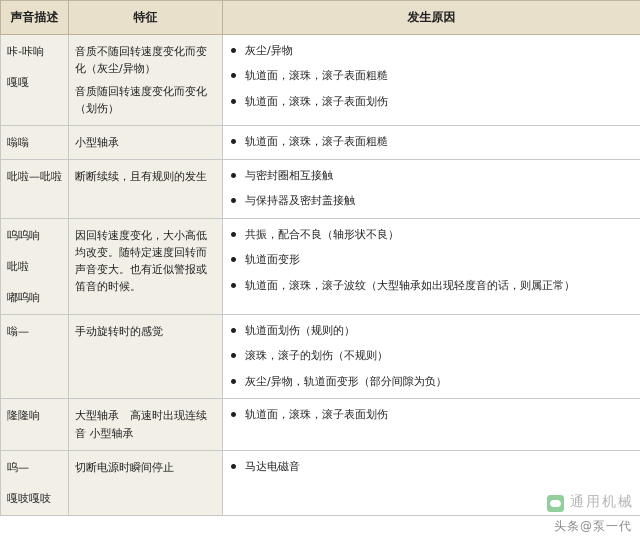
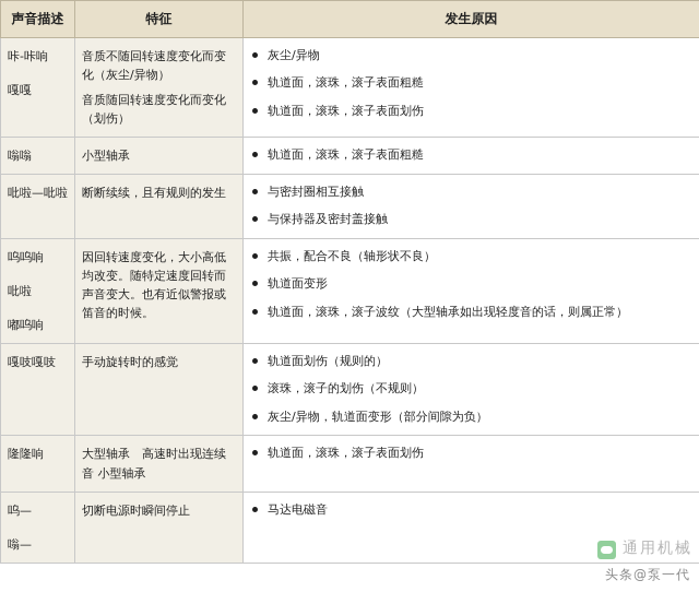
  声音描述	特征	发生原因
  咔-咔响 嘎嘎	音质不随回转速度变化而变化（灰尘/异物） 音质随回转速度变化而变化（划伤）	灰尘/异物 轨道面，滚珠，滚子表面粗糙 轨道面，滚珠，滚子表面划伤
  嗡嗡	小型轴承	轨道面，滚珠，滚子表面粗糙
  吡啦—吡啦	断断续续，且有规则的发生	与密封圈相互接触 与保持器及密封盖接触
  呜呜响 吡啦 嘟呜响	因回转速度变化，大小高低均改变。随特定速度回转而声音变大。也有近似警报或笛音的时候。	共振，配合不良（轴形状不良） 轨道面变形 轨道面，滚珠，滚子波纹（大型轴承如出现轻度音的话，则属正常）
- 嗡—	手动旋转时的感觉	轨道面划伤（规则的） 滚珠，滚子的划伤（不规则） 灰尘/异物，轨道面变形（部分间隙为负）
+ 嘎吱嘎吱	手动旋转时的感觉	轨道面划伤（规则的） 滚珠，滚子的划伤（不规则） 灰尘/异物，轨道面变形（部分间隙为负）
  隆隆响	大型轴承 高速时出现连续音 小型轴承	轨道面，滚珠，滚子表面划伤
- 呜— 嘎吱嘎吱	切断电源时瞬间停止	马达电磁音
+ 呜— 嗡—	切断电源时瞬间停止	马达电磁音
  通用机械
  头条@泵一代
